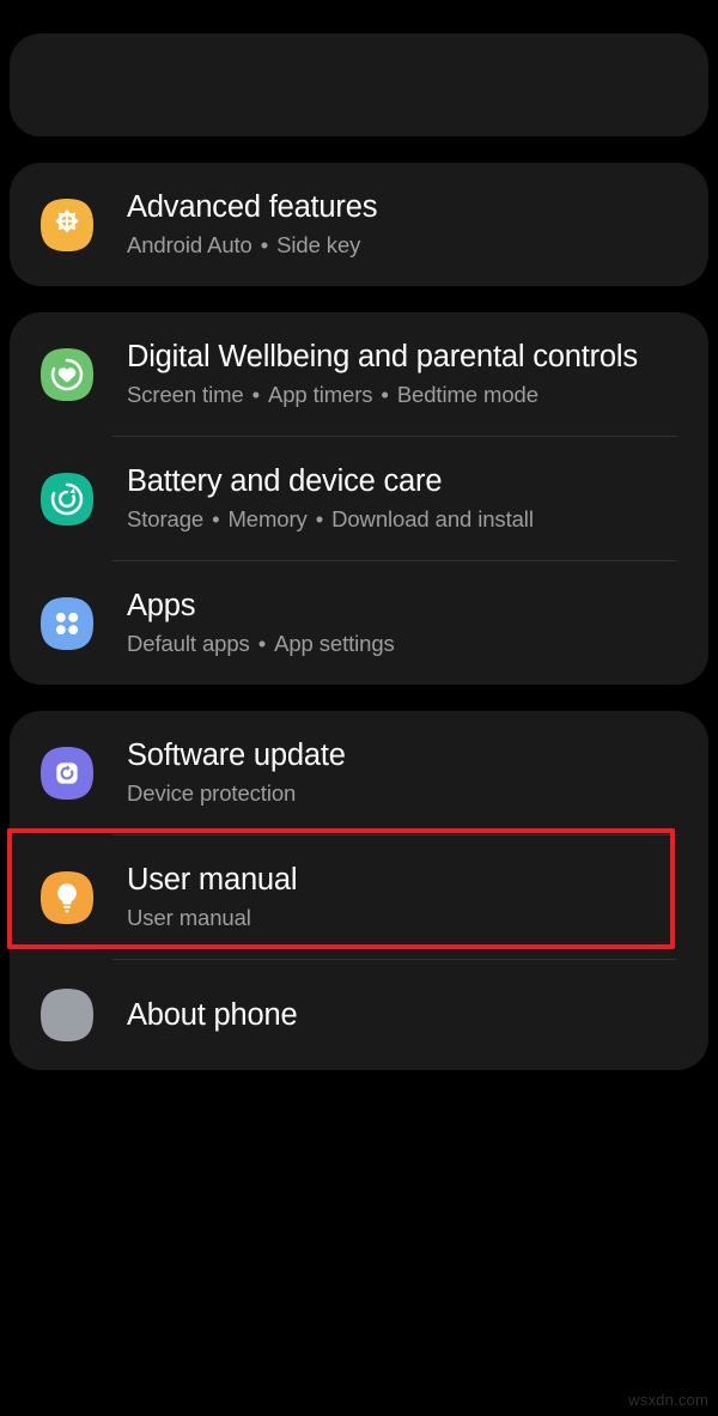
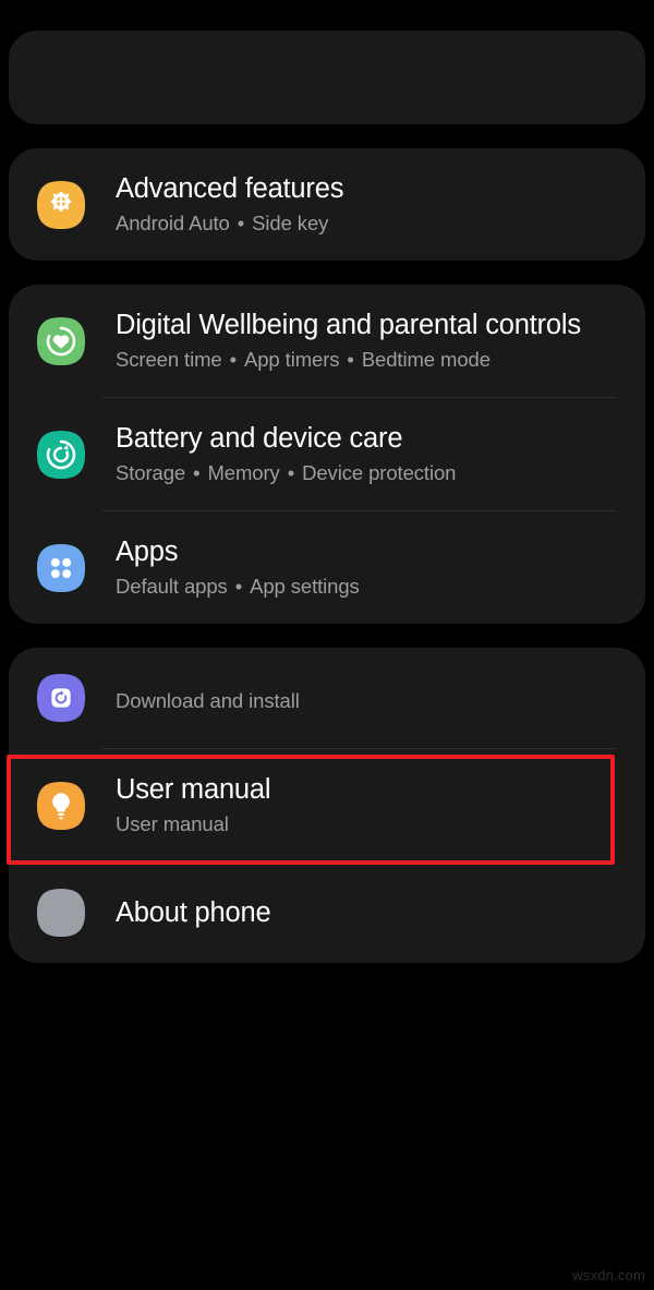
  Advanced features
  Android Auto • Side key
  Digital Wellbeing and parental controls
  Screen time • App timers • Bedtime mode
  Battery and device care
- Storage • Memory • Download and install
+ Storage • Memory • Device protection
  Apps
  Default apps • App settings
- Software update
- Device protection
+ Download and install
  User manual
  User manual
  About phone
  wsxdn.com
